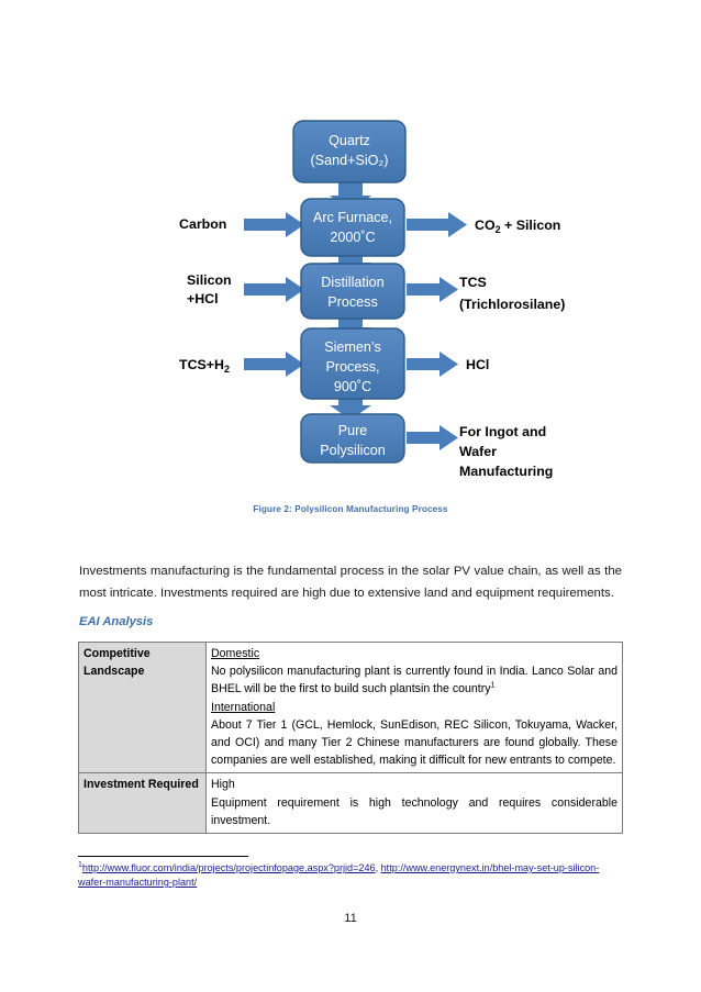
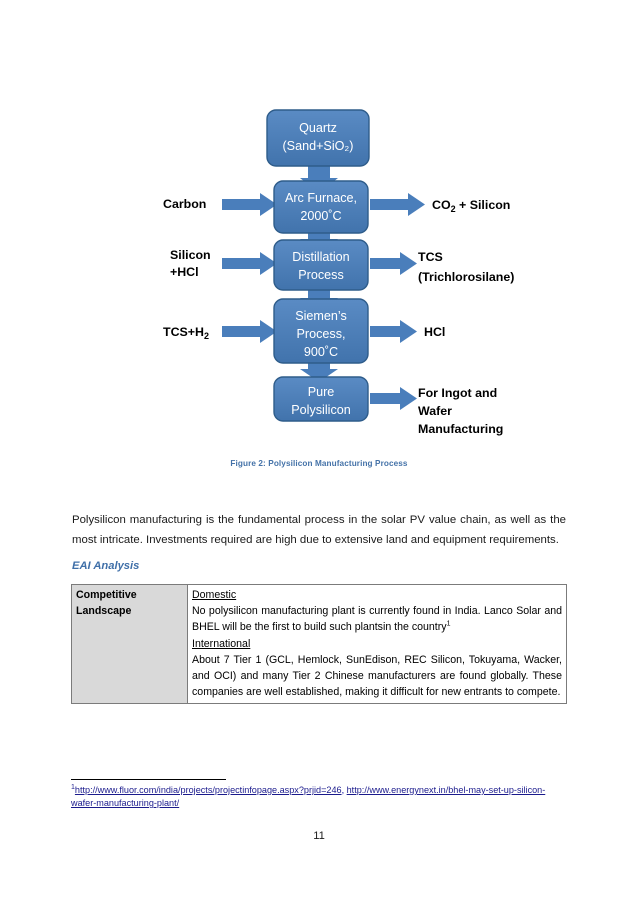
  Quartz
  (Sand+SiO₂)
  Arc Furnace,
  2000˚C
  Distillation
  Process
  Siemen’s
  Process,
  900˚C
  Pure
  Polysilicon
  Carbon
  Silicon
  +HCl
  TCS+H2
  CO2 + Silicon
  TCS
  (Trichlorosilane)
  HCl
  For Ingot and
  Wafer
  Manufacturing
  Figure 2: Polysilicon Manufacturing Process
- Investments manufacturing is the fundamental process in the solar PV value chain, as well as the most intricate. Investments required are high due to extensive land and equipment requirements.
+ Polysilicon manufacturing is the fundamental process in the solar PV value chain, as well as the most intricate. Investments required are high due to extensive land and equipment requirements.
  EAI Analysis
  Competitive Landscape	Domestic No polysilicon manufacturing plant is currently found in India. Lanco Solar and BHEL will be the first to build such plantsin the country International About 7 Tier 1 (GCL, Hemlock, SunEdison, REC Silicon, Tokuyama, Wacker, and OCI) and many Tier 2 Chinese manufacturers are found globally. These companies are well established, making it difficult for new entrants to compete.
- Investment Required	High Equipment requirement is high technology and requires considerable investment.
  http://www.fluor.com/india/projects/projectinfopage.aspx?prjid=246, http://www.energynext.in/bhel-may-set-up-silicon-wafer-manufacturing-plant/
  11
